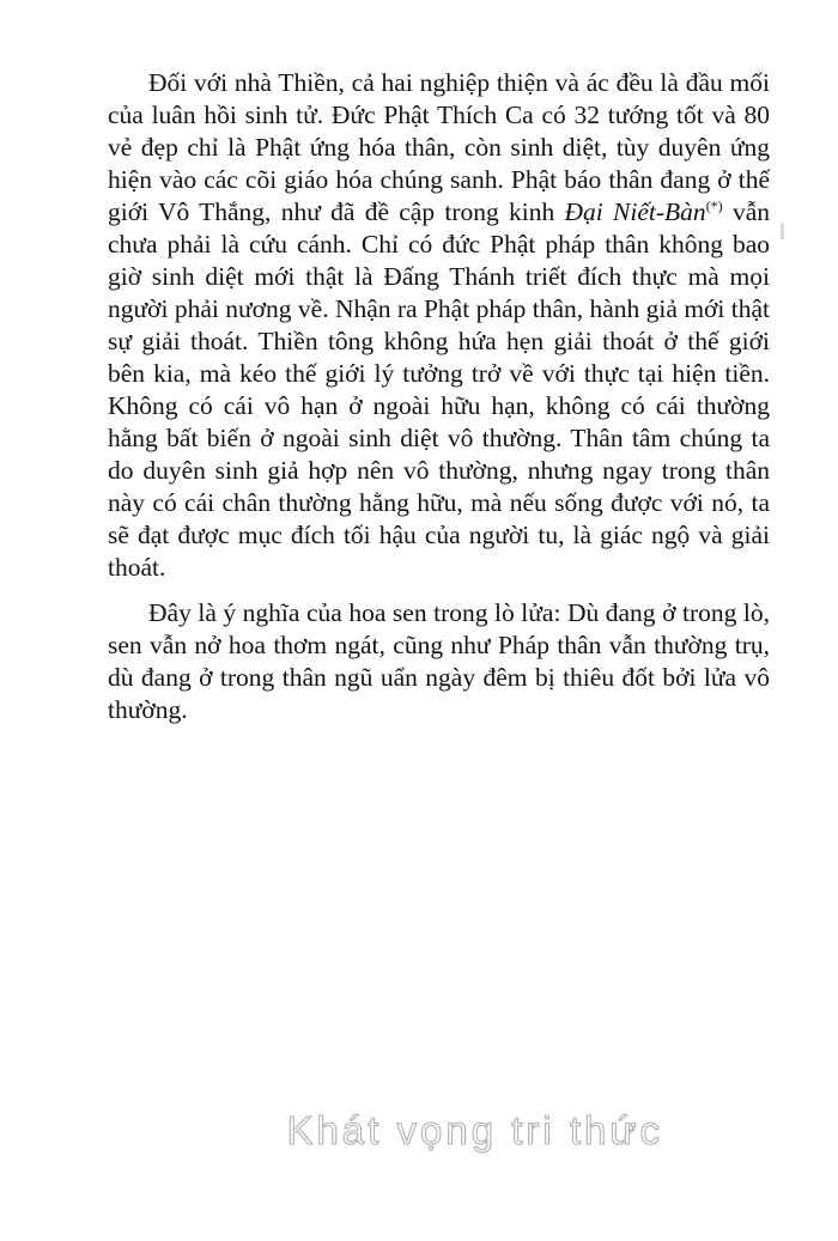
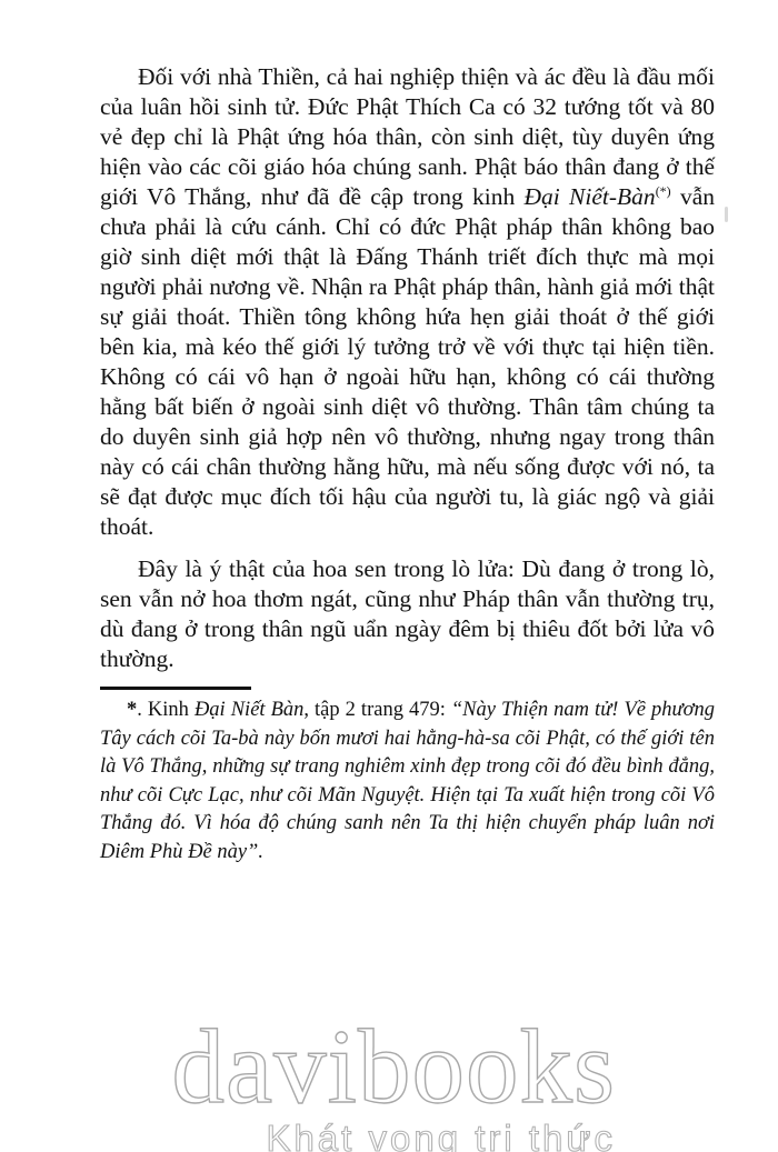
  Đối với nhà Thiền, cả hai nghiệp thiện và ác đều là đầu mối của luân hồi sinh tử. Đức Phật Thích Ca có 32 tướng tốt và 80 vẻ đẹp chỉ là Phật ứng hóa thân, còn sinh diệt, tùy duyên ứng hiện vào các cõi giáo hóa chúng sanh. Phật báo thân đang ở thế giới Vô Thắng, như đã đề cập trong kinh Đại Niết-Bàn(*) vẫn chưa phải là cứu cánh. Chỉ có đức Phật pháp thân không bao giờ sinh diệt mới thật là Đấng Thánh triết đích thực mà mọi người phải nương về. Nhận ra Phật pháp thân, hành giả mới thật sự giải thoát. Thiền tông không hứa hẹn giải thoát ở thế giới bên kia, mà kéo thế giới lý tưởng trở về với thực tại hiện tiền. Không có cái vô hạn ở ngoài hữu hạn, không có cái thường hằng bất biến ở ngoài sinh diệt vô thường. Thân tâm chúng ta do duyên sinh giả hợp nên vô thường, nhưng ngay trong thân này có cái chân thường hằng hữu, mà nếu sống được với nó, ta sẽ đạt được mục đích tối hậu của người tu, là giác ngộ và giải thoát.
- Đây là ý nghĩa của hoa sen trong lò lửa: Dù đang ở trong lò, sen vẫn nở hoa thơm ngát, cũng như Pháp thân vẫn thường trụ, dù đang ở trong thân ngũ uẩn ngày đêm bị thiêu đốt bởi lửa vô thường.
+ Đây là ý thật của hoa sen trong lò lửa: Dù đang ở trong lò, sen vẫn nở hoa thơm ngát, cũng như Pháp thân vẫn thường trụ, dù đang ở trong thân ngũ uẩn ngày đêm bị thiêu đốt bởi lửa vô thường.
+ *. Kinh Đại Niết Bàn, tập 2 trang 479: “Này Thiện nam tử! Về phương Tây cách cõi Ta-bà này bốn mươi hai hằng-hà-sa cõi Phật, có thế giới tên là Vô Thắng, những sự trang nghiêm xinh đẹp trong cõi đó đều bình đẳng, như cõi Cực Lạc, như cõi Mãn Nguyệt. Hiện tại Ta xuất hiện trong cõi Vô Thắng đó. Vì hóa độ chúng sanh nên Ta thị hiện chuyển pháp luân nơi Diêm Phù Đề này”.
+ davibooks
  Khát vọng tri thức
